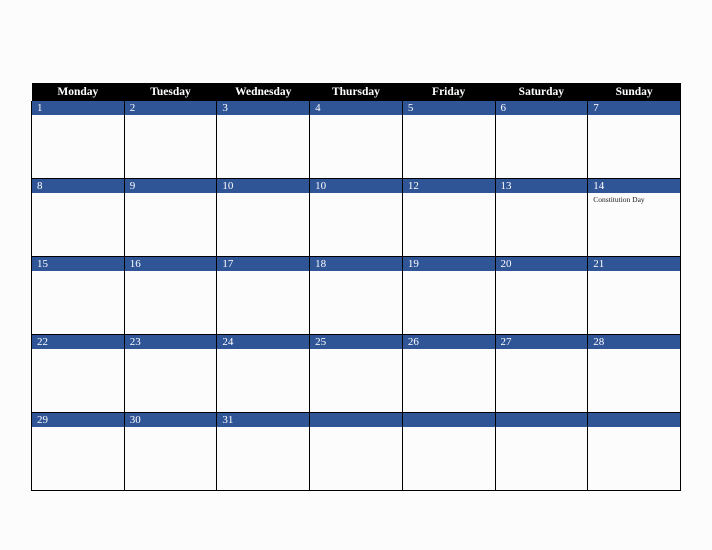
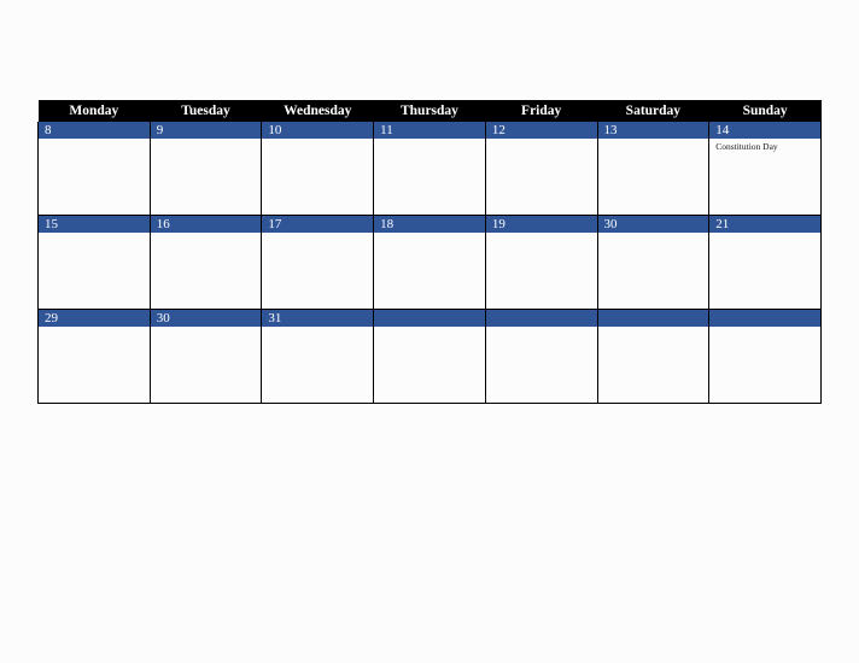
  Monday	Tuesday	Wednesday	Thursday	Friday	Saturday	Sunday
- 1	2	3	4	5	6	7
- 8	9	10	10	12	13	14Constitution Day
+ 8	9	10	11	12	13	14Constitution Day
- 15	16	17	18	19	20	21
+ 15	16	17	18	19	30	21
- 22	23	24	25	26	27	28
  29	30	31
